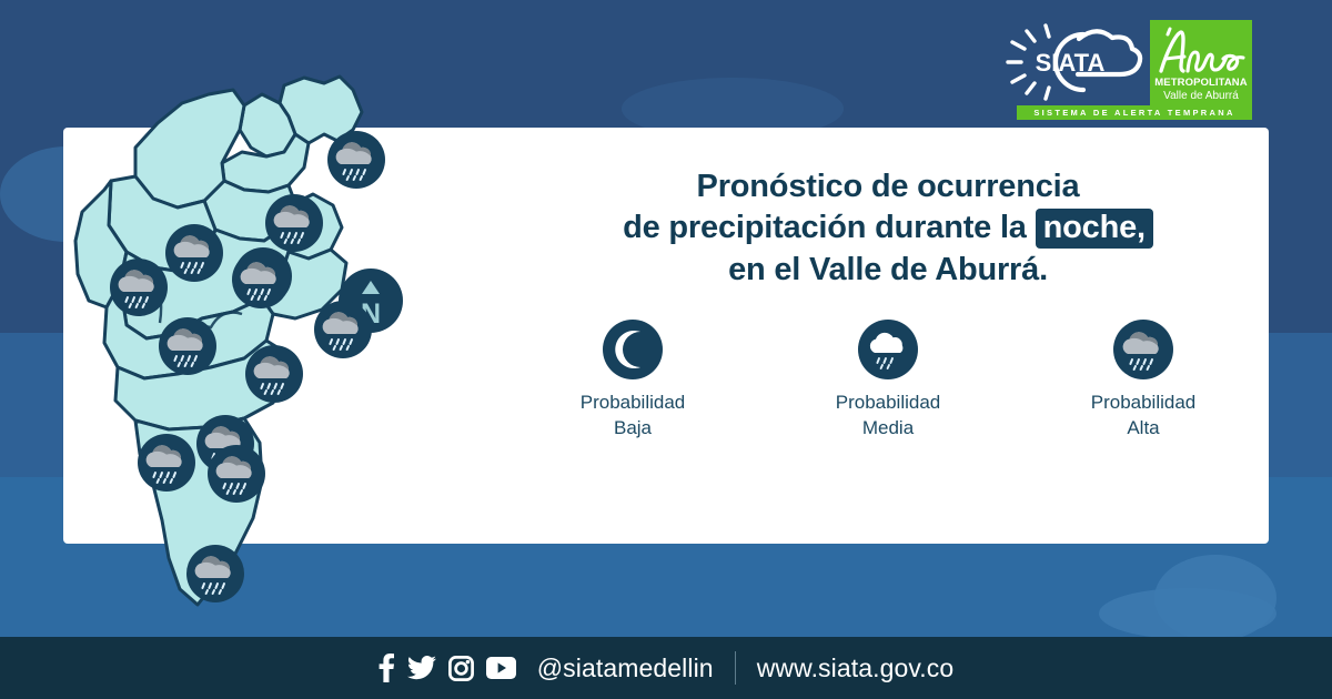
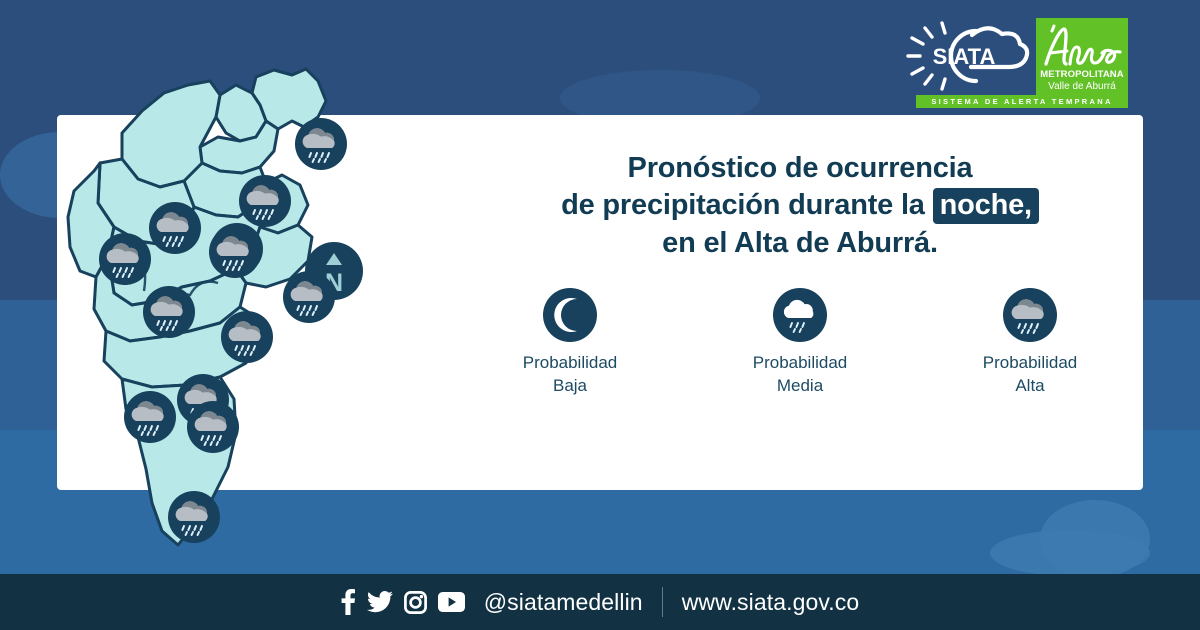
  SIATA
  METROPOLITANA
  Valle de Aburrá
  SISTEMA DE ALERTA TEMPRANA
  N
  Pronóstico de ocurrencia
  de precipitación durante la noche,
- en el Valle de Aburrá.
+ en el Alta de Aburrá.
  Probabilidad
  Baja
  Probabilidad
  Media
  Probabilidad
  Alta
  @siatamedellin
  www.siata.gov.co
